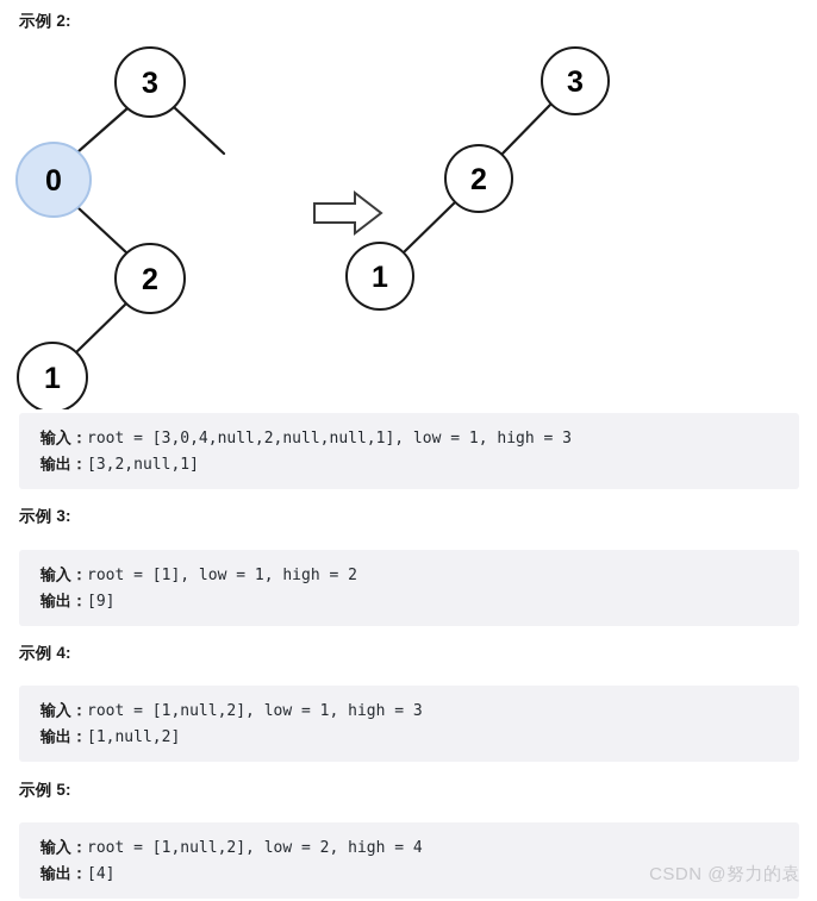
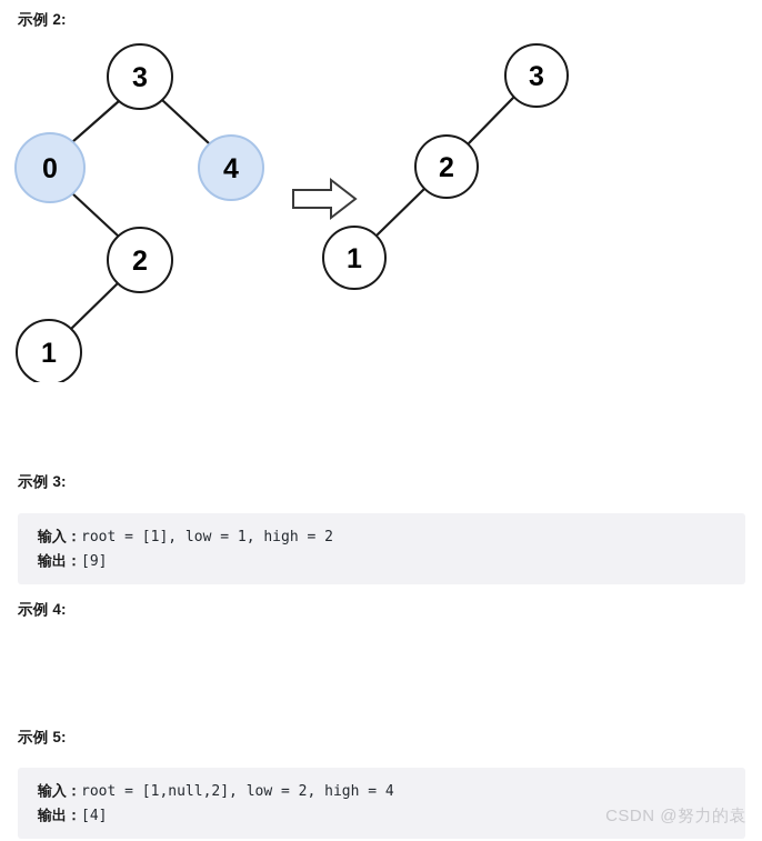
  示例 2:
  3
  0
+ 4
  2
  1
  3
  2
  1
- 输入：root = [3,0,4,null,2,null,null,1], low = 1, high = 3
- 输出：[3,2,null,1]
  示例 3:
  输入：root = [1], low = 1, high = 2
  输出：[9]
  示例 4:
- 输入：root = [1,null,2], low = 1, high = 3
- 输出：[1,null,2]
  示例 5:
  输入：root = [1,null,2], low = 2, high = 4
  输出：[4]
  CSDN @努力的袁
